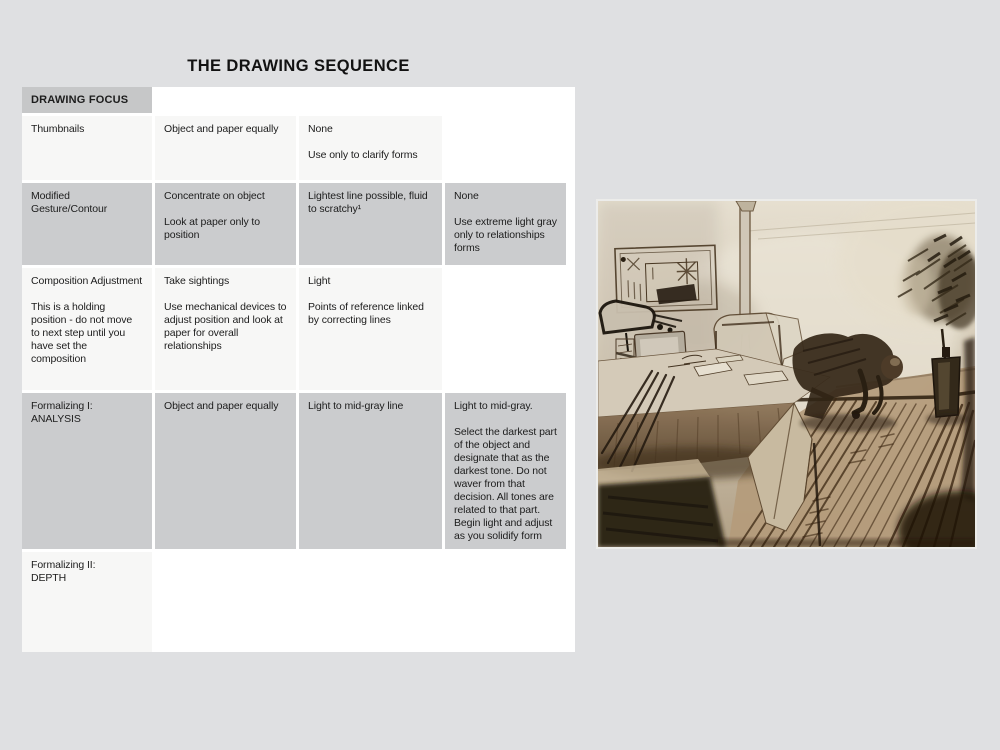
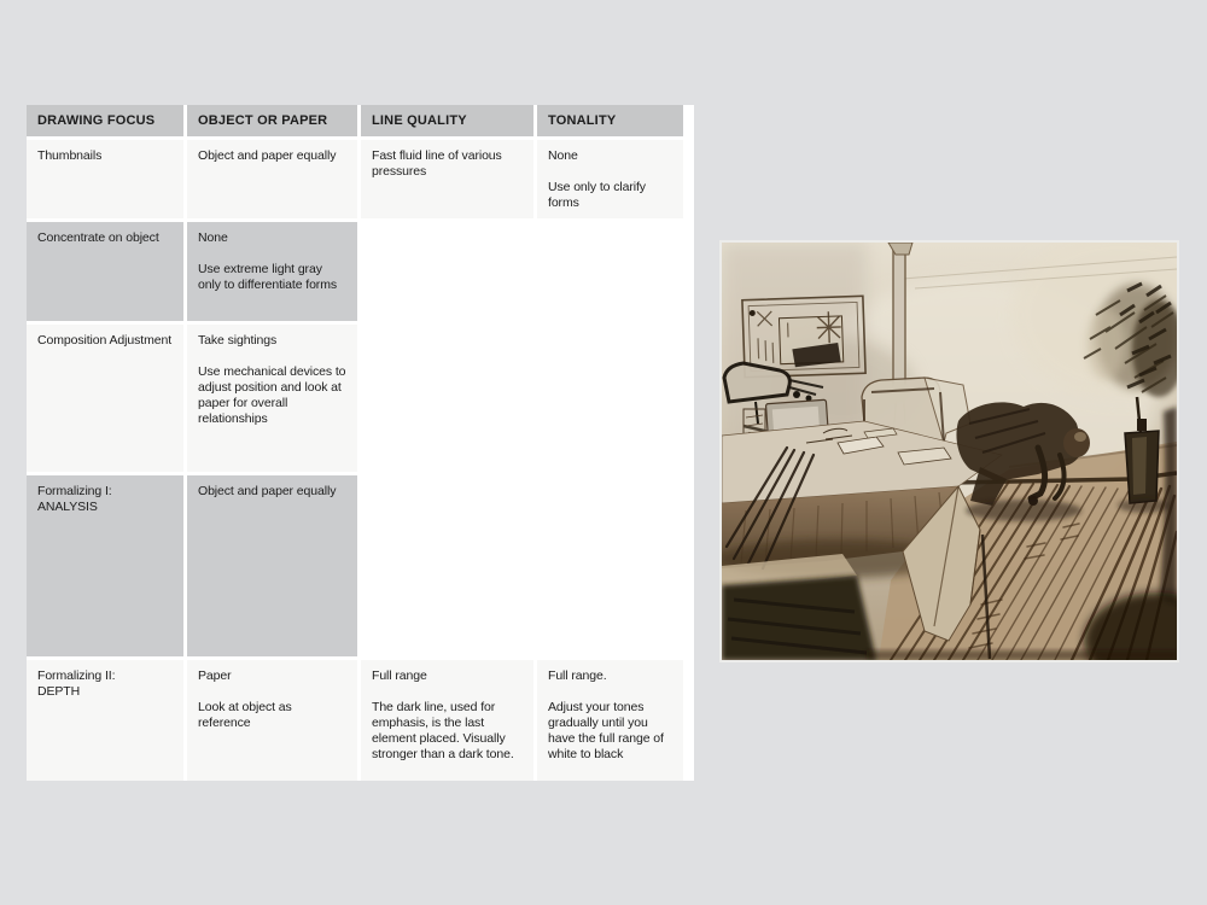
- THE DRAWING SEQUENCE
  DRAWING FOCUS
+ OBJECT OR PAPER
+ LINE QUALITY
+ TONALITY
  Thumbnails
  Object and paper equally
+ Fast fluid line of various pressures
  None
  Use only to clarify forms
- Modified Gesture/Contour
  Concentrate on object
- Look at paper only to position
- Lightest line possible, fluid to scratchy¹
  None
- Use extreme light gray only to relationships forms
+ Use extreme light gray only to differentiate forms
  Composition Adjustment
- This is a holding position - do not move to next step until you have set the composition
  Take sightings
  Use mechanical devices to adjust position and look at paper for overall relationships
- Light
- Points of reference linked by correcting lines
  Formalizing I:
  ANALYSIS
  Object and paper equally
- Light to mid-gray line
- Light to mid-gray.
- Select the darkest part of the object and designate that as the darkest tone. Do not waver from that decision. All tones are related to that part. Begin light and adjust as you solidify form
  Formalizing II:
  DEPTH
+ Paper
+ Look at object as reference
+ Full range
+ The dark line, used for emphasis, is the last element placed. Visually stronger than a dark tone.
+ Full range.
+ Adjust your tones gradually until you have the full range of white to black
